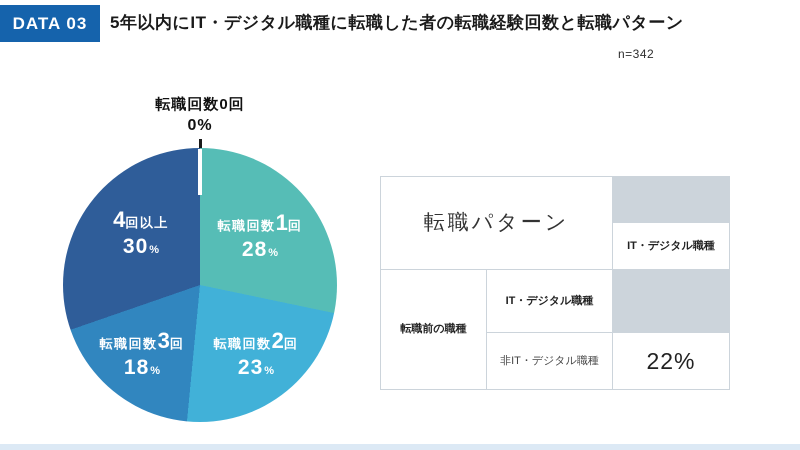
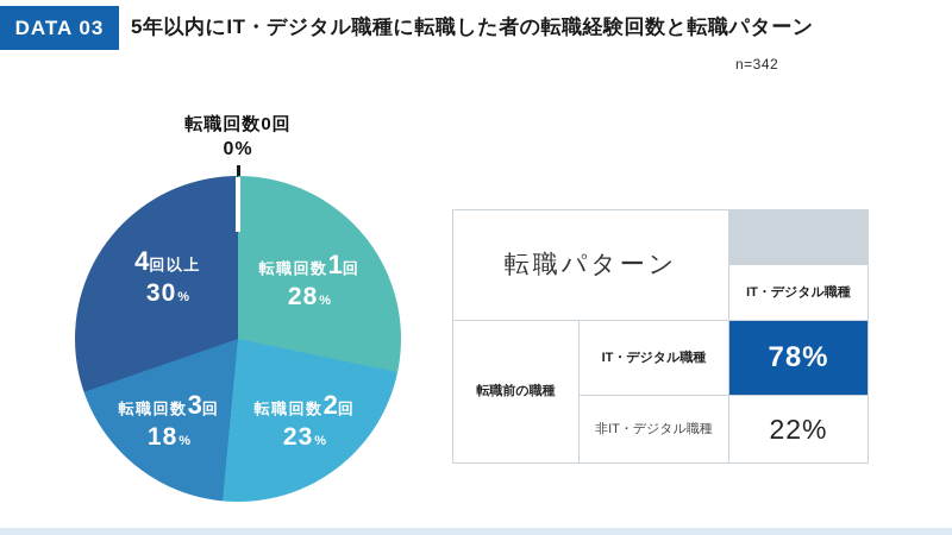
  DATA 03
  5年以内にIT・デジタル職種に転職した者の転職経験回数と転職パターン
  n=342
  転職回数0回
  0%
  転職回数1回
  28%
  転職回数2回
  23%
  転職回数3回
  18%
  4回以上
  30%
  転職パターン
  IT・デジタル職種
  転職前の職種
  IT・デジタル職種
+ 78%
  非IT・デジタル職種
  22%
